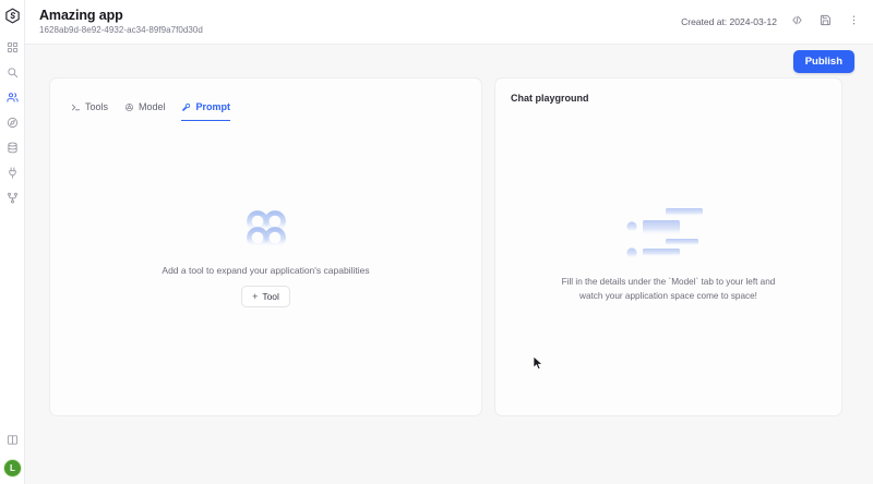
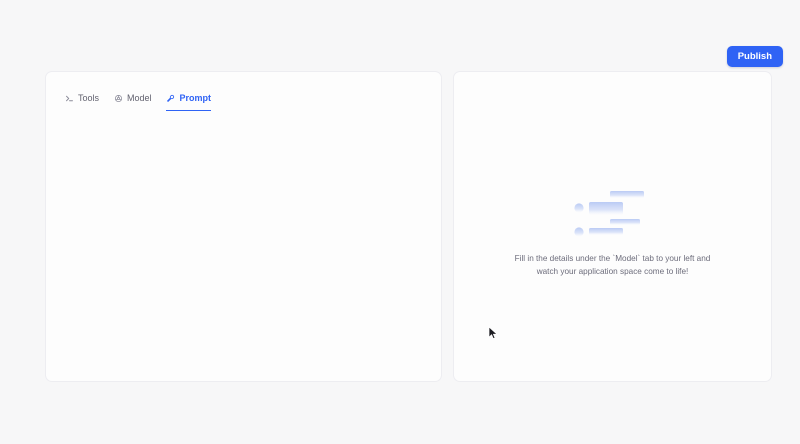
- L
- Amazing app
- 1628ab9d-8e92-4932-ac34-89f9a7f0d30d
- Created at: 2024-03-12
  Publish
  Tools
  Model
  Prompt
- Add a tool to expand your application's capabilities
- +
- Tool
- Chat playground
- Fill in the details under the `Model` tab to your left and watch your application space come to space!
+ Fill in the details under the `Model` tab to your left and watch your application space come to life!
